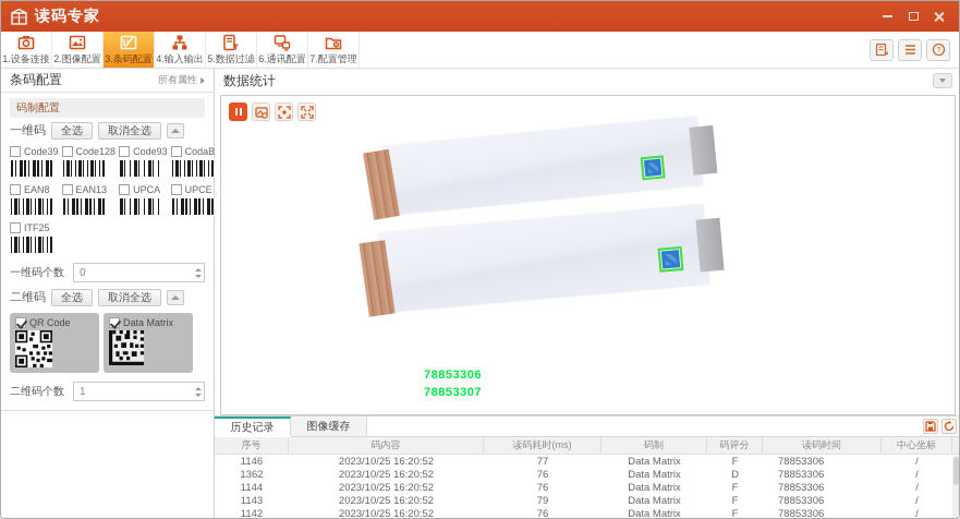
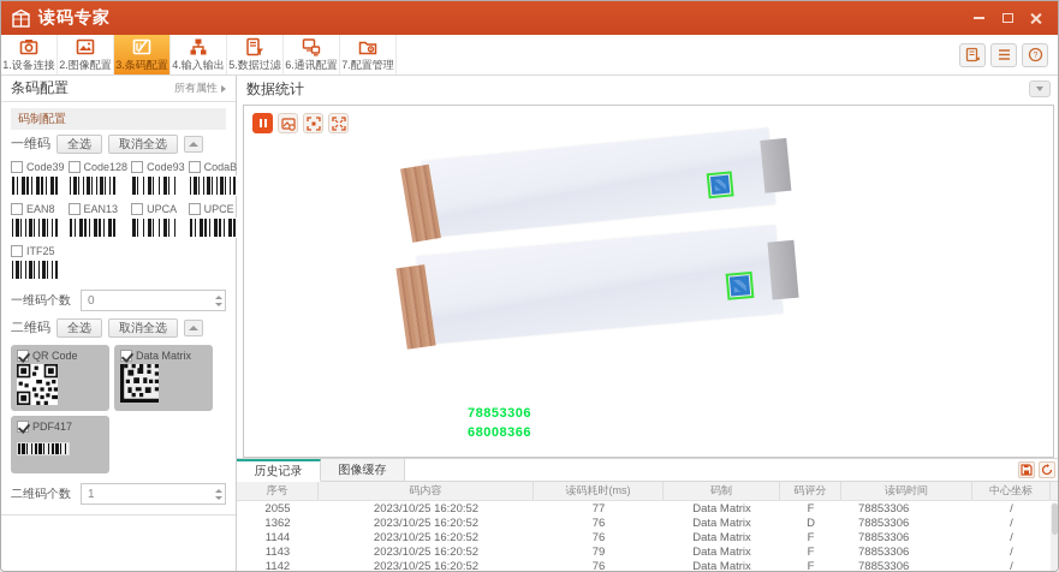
  读码专家
  1.设备连接
  2.图像配置
  3.条码配置
  4.输入输出
  5.数据过滤
  6.通讯配置
  7.配置管理
  条码配置
  所有属性
  码制配置
  一维码
  全选
  取消全选
  Code39
  Code128
  Code93
  CodaB
  EAN8
  EAN13
  UPCA
  UPCE
  ITF25
  一维码个数
  0
  二维码
  全选
  取消全选
  QR Code
  Data Matrix
+ PDF417
  二维码个数
  1
  数据统计
  78853306
- 78853307
+ 68008366
  历史记录
  图像缓存
  序号
  码内容
  读码耗时(ms)
  码制
  码评分
  读码时间
  中心坐标
- 1146
+ 2055
  2023/10/25 16:20:52
  77
  Data Matrix
  F
  78853306
  /
  1362
  2023/10/25 16:20:52
  76
  Data Matrix
  D
  78853306
  /
  1144
  2023/10/25 16:20:52
  76
  Data Matrix
  F
  78853306
  /
  1143
  2023/10/25 16:20:52
  79
  Data Matrix
  F
  78853306
  /
  1142
  2023/10/25 16:20:52
  76
  Data Matrix
  F
  78853306
  /
